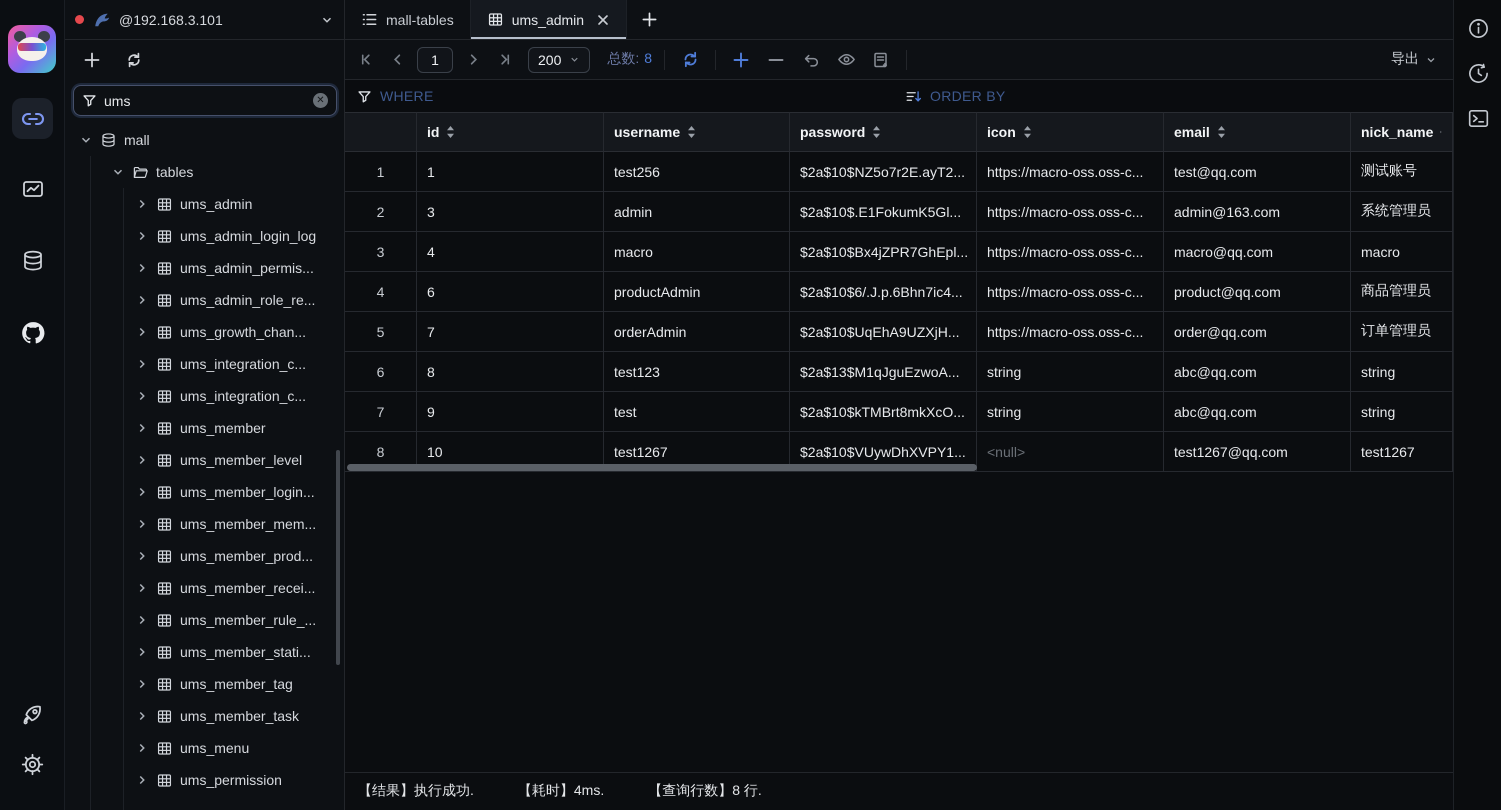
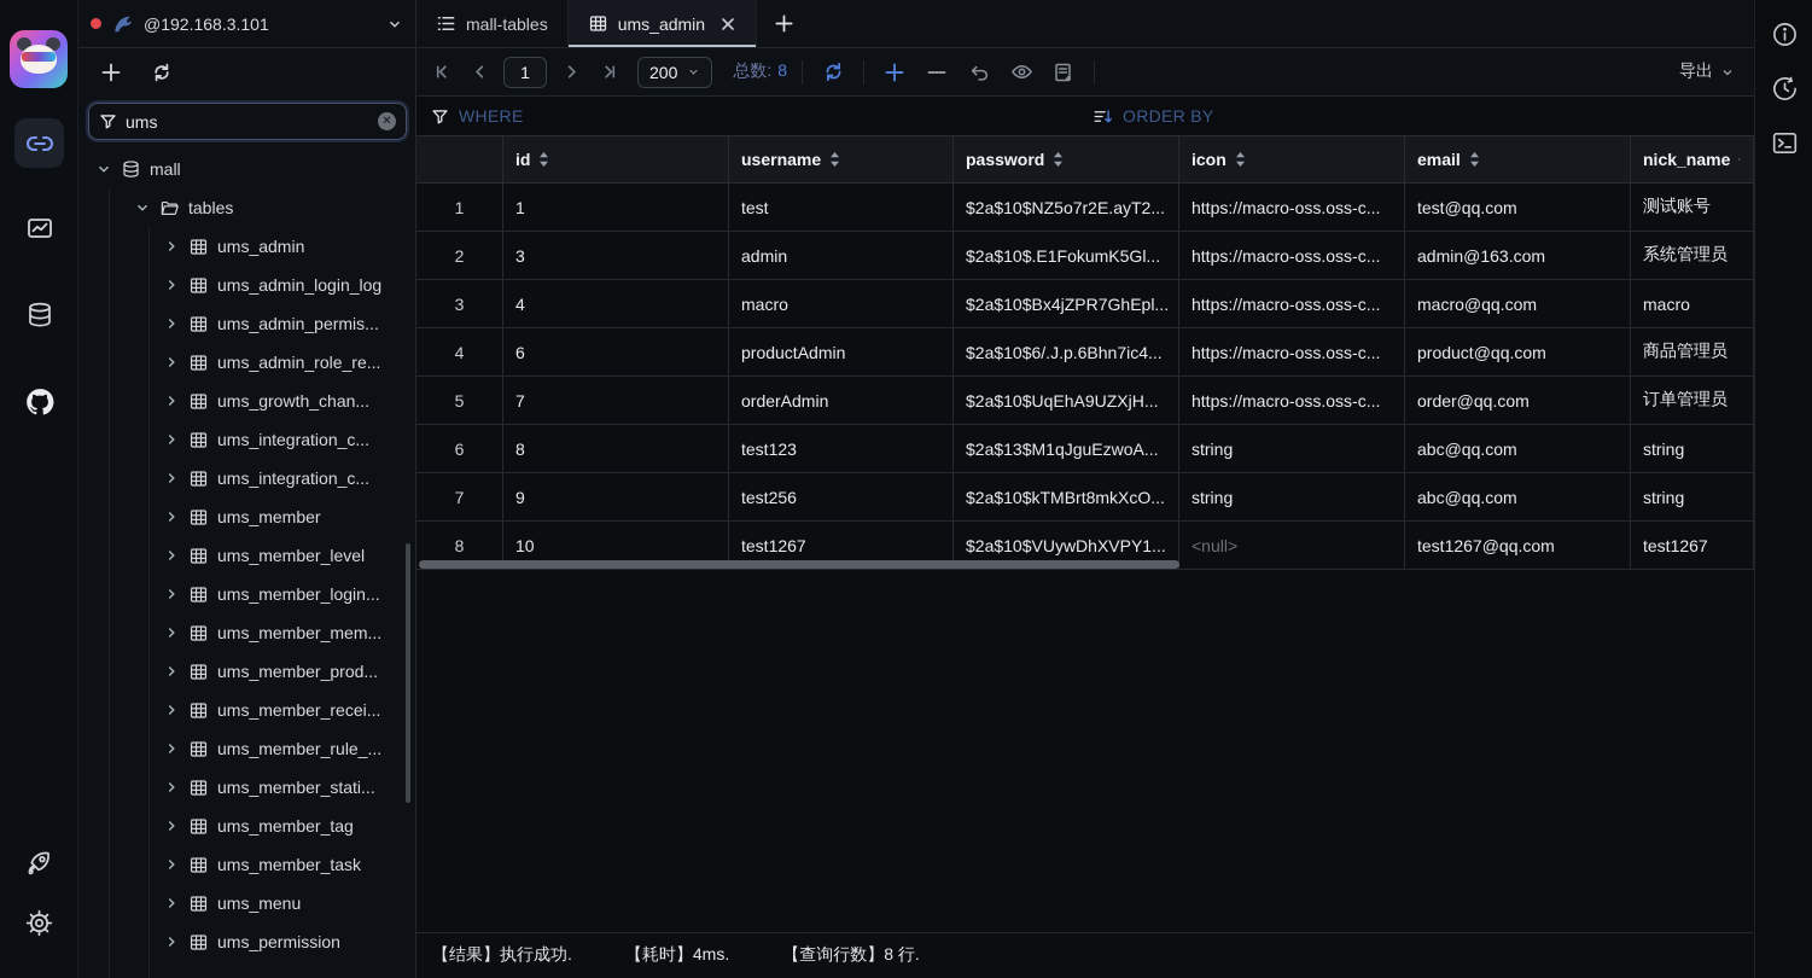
  @192.168.3.101
  ums
  ✕
  mall
  tables
  ums_admin
  ums_admin_login_log
  ums_admin_permis...
  ums_admin_role_re...
  ums_growth_chan...
  ums_integration_c...
  ums_integration_c...
  ums_member
  ums_member_level
  ums_member_login...
  ums_member_mem...
  ums_member_prod...
  ums_member_recei...
  ums_member_rule_...
  ums_member_stati...
  ums_member_tag
  ums_member_task
  ums_menu
  ums_permission
  mall-tables
  ums_admin
  1
  200
  总数: 8
  导出
  WHERE
  ORDER BY
  id
  username
  password
  icon
  email
  nick_name
  1
  1
- test256
+ test
  $2a$10$NZ5o7r2E.ayT2...
  https://macro-oss.oss-c...
  test@qq.com
  测试账号
  2
  3
  admin
  $2a$10$.E1FokumK5Gl...
  https://macro-oss.oss-c...
  admin@163.com
  系统管理员
  3
  4
  macro
  $2a$10$Bx4jZPR7GhEpl...
  https://macro-oss.oss-c...
  macro@qq.com
  macro
  4
  6
  productAdmin
  $2a$10$6/.J.p.6Bhn7ic4...
  https://macro-oss.oss-c...
  product@qq.com
  商品管理员
  5
  7
  orderAdmin
  $2a$10$UqEhA9UZXjH...
  https://macro-oss.oss-c...
  order@qq.com
  订单管理员
  6
  8
  test123
  $2a$13$M1qJguEzwoA...
  string
  abc@qq.com
  string
  7
  9
- test
+ test256
  $2a$10$kTMBrt8mkXcO...
  string
  abc@qq.com
  string
  8
  10
  test1267
  $2a$10$VUywDhXVPY1...
  <null>
  test1267@qq.com
  test1267
  【结果】执行成功.
  【耗时】4ms.
  【查询行数】8 行.
